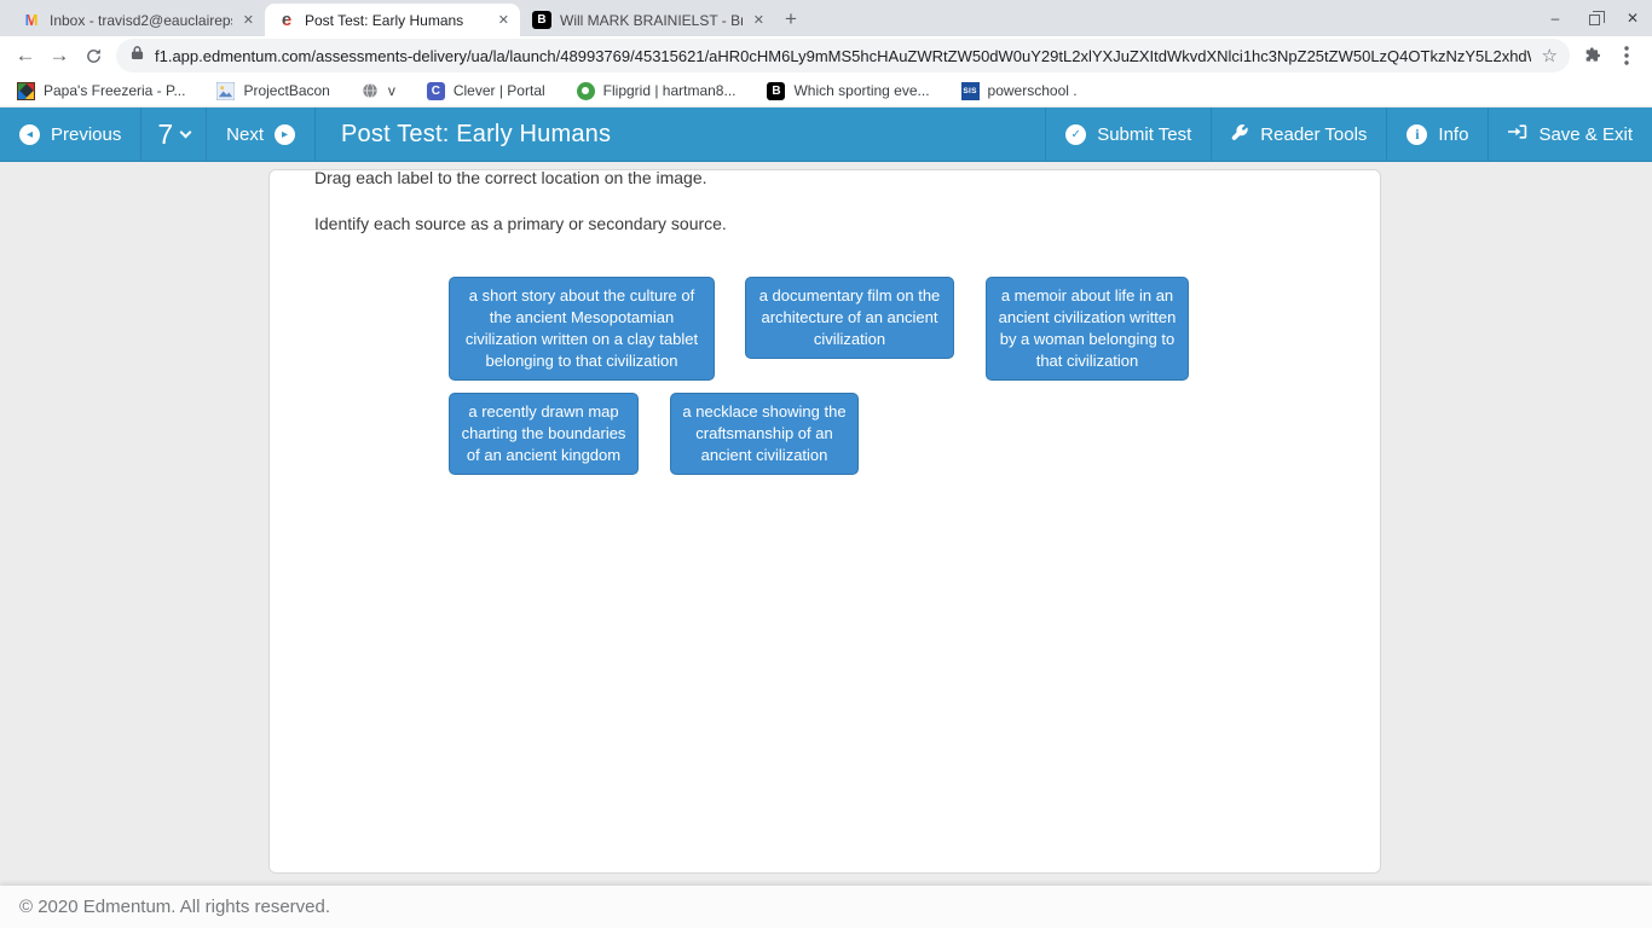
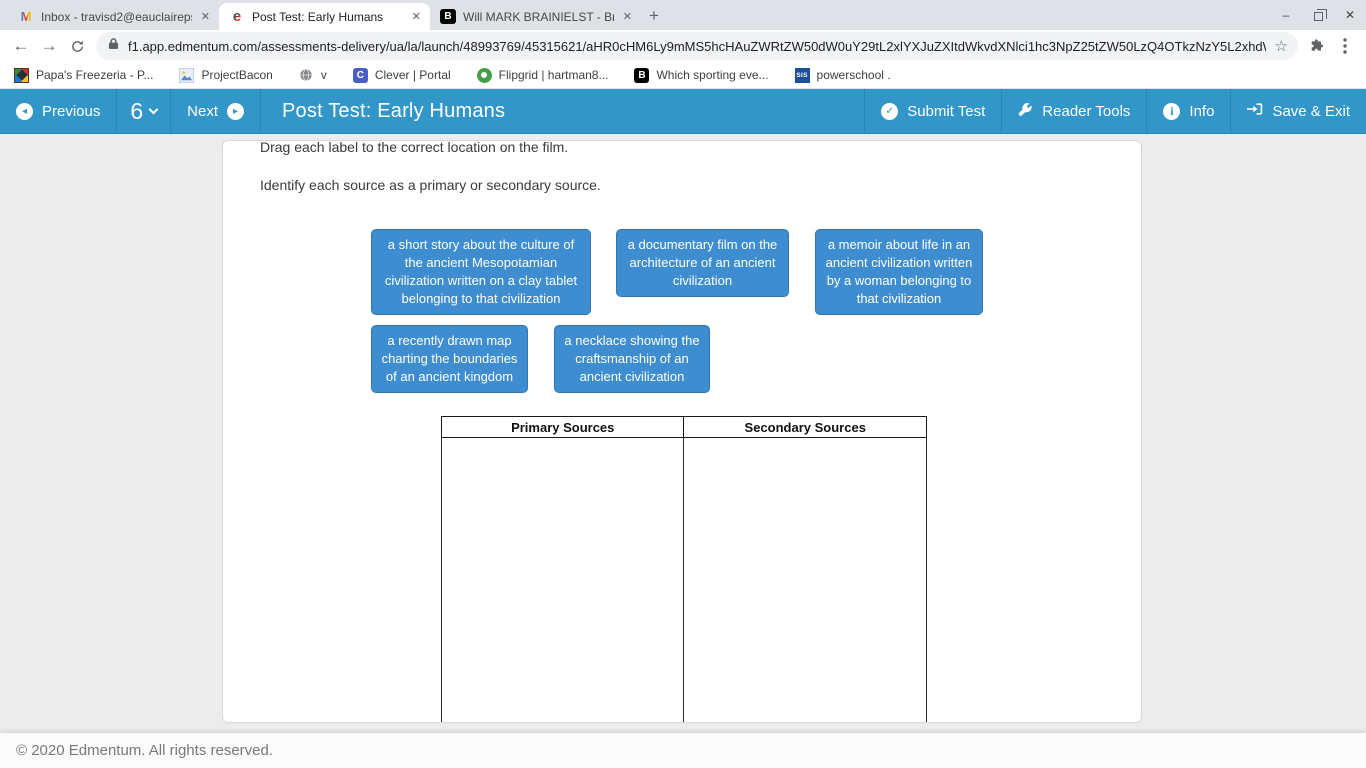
  M
  Inbox - travisd2@eauclairep
  ✕
  e
  Post Test: Early Humans
  ✕
  B
  Will MARK BRAINIELST - B
  ✕
  +
  –
  ✕
  ←
  →
  f1.app.edmentum.com/assessments-delivery/ua/la/launch/48993769/45315621/aHR0cHM6Ly9mMS5hcHAuZWRtZW50dW0uY29tL2xlYXJuZXItdWkvdXNlci1hc3NpZ25tZW50LzQ4OTkzNzY5L2xhd
  ☆
  Papa's Freezeria - P...
  ProjectBacon
  v
  C
  Clever | Portal
  Flipgrid | hartman8...
  B
  Which sporting eve...
  powerschool .
  ◂
  Previous
- 7
+ 6
  Next
  ▸
  Post Test: Early Humans
  ✓
  Submit Test
  Reader Tools
  i
  Info
  Save & Exit
- Drag each label to the correct location on the image.
+ Drag each label to the correct location on the film.
  Identify each source as a primary or secondary source.
  a short story about the culture of the ancient Mesopotamian civilization written on a clay tablet belonging to that civilization
  a documentary film on the architecture of an ancient civilization
  a memoir about life in an ancient civilization written by a woman belonging to that civilization
  a recently drawn map charting the boundaries of an ancient kingdom
  a necklace showing the craftsmanship of an ancient civilization
+ Primary Sources	Secondary Sources
  © 2020 Edmentum. All rights reserved.
